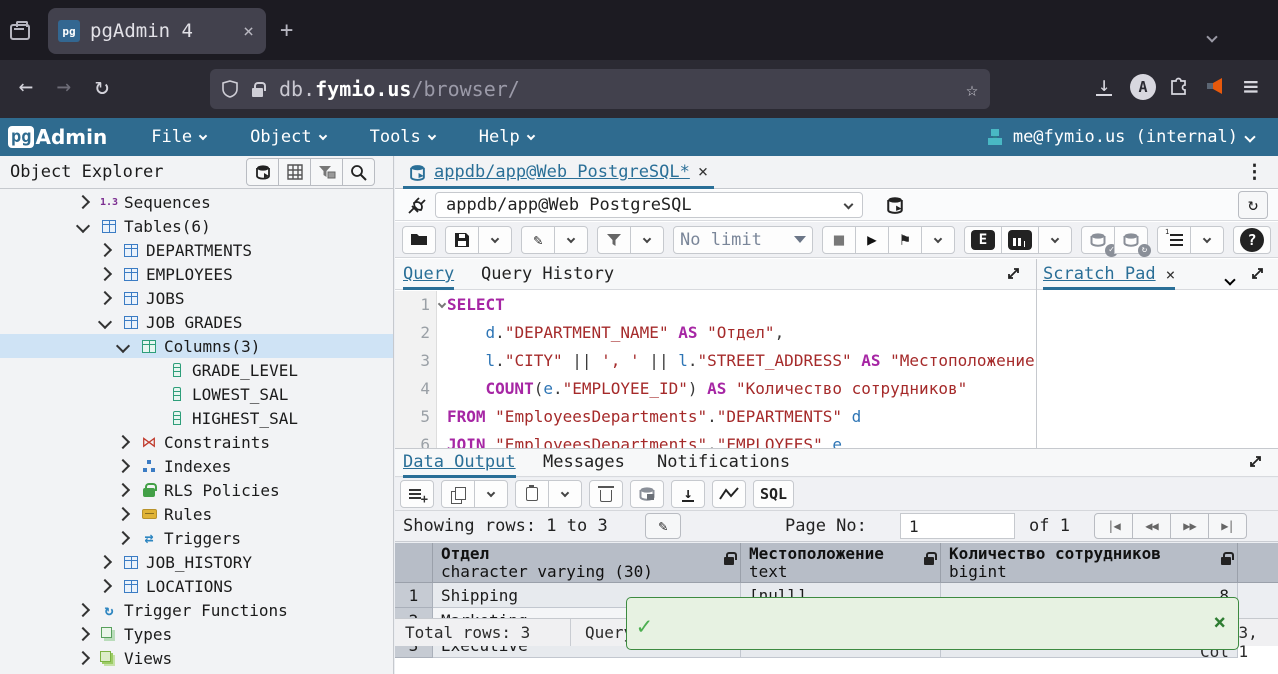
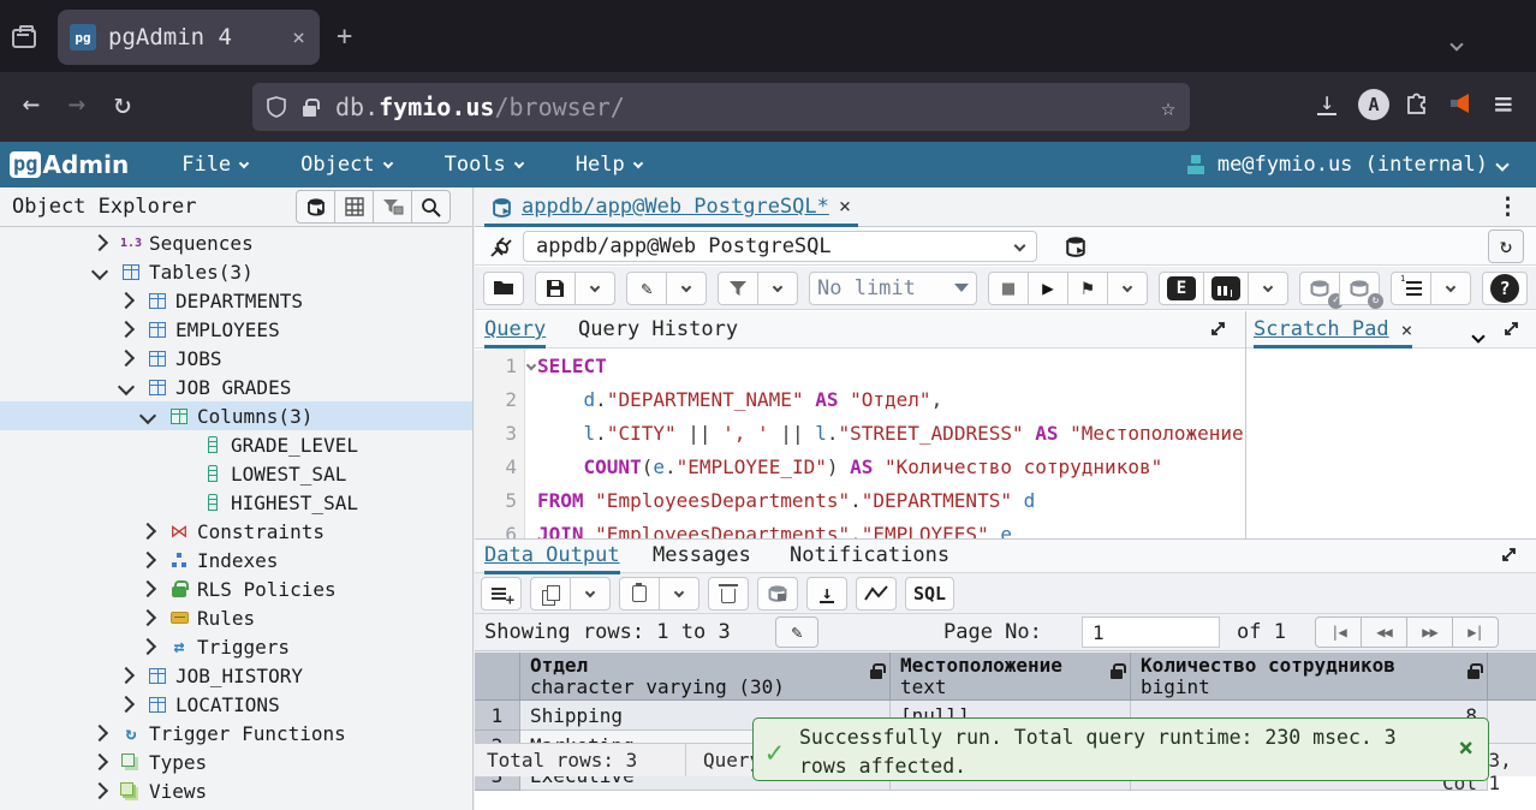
  pg
  pgAdmin 4
  ×
  +
  ←
  →
  ↻
  db.fymio.us/browser/
  ☆
  ↓
  A
  ≡
  pg
  Admin
  File
  Object
  Tools
  Help
  me@fymio.us (internal)
  Object Explorer
  1.3
  Sequences
- Tables(6)
+ Tables(3)
  DEPARTMENTS
  EMPLOYEES
  JOBS
  JOB GRADES
  Columns(3)
  GRADE_LEVEL
  LOWEST_SAL
  HIGHEST_SAL
  ⋈
  Constraints
  Indexes
  RLS Policies
  Rules
  ⇄
  Triggers
  JOB_HISTORY
  LOCATIONS
  ↻
  Trigger Functions
  Types
  Views
  appdb/app@Web PostgreSQL*
  ×
  ⋮
  appdb/app@Web PostgreSQL
  ↻
  ✎
  No limit
  ■
  ▶
  ⚑
  E
  ✓
  ↻
  ?
  Query
  Query History
  1
  2
  3
  4
  5
  6
  SELECT
  d."DEPARTMENT_NAME" AS "Отдел",
  l."CITY" || ', ' || l."STREET_ADDRESS" AS "Местоположение
  COUNT(e."EMPLOYEE_ID") AS "Количество сотрудников"
  FROM "EmployeesDepartments"."DEPARTMENTS" d
  JOIN "EmployeesDepartments"."EMPLOYEES" e
  Scratch Pad
  ×
  Data Output
  Messages
  Notifications
  ↓
  SQL
  Showing rows: 1 to 3
  ✎
  Page No:
  1
  of 1
  |◀
  ◀◀
  ▶▶
  ▶|
  Отдел
  character varying (30)
  Местоположение
  text
  Количество сотрудников
  bigint
  1
  Shipping
  [null]
  8
  ✓
+ Successfully run. Total query runtime: 230 msec. 3 rows affected.
  ×
  Total rows: 3
